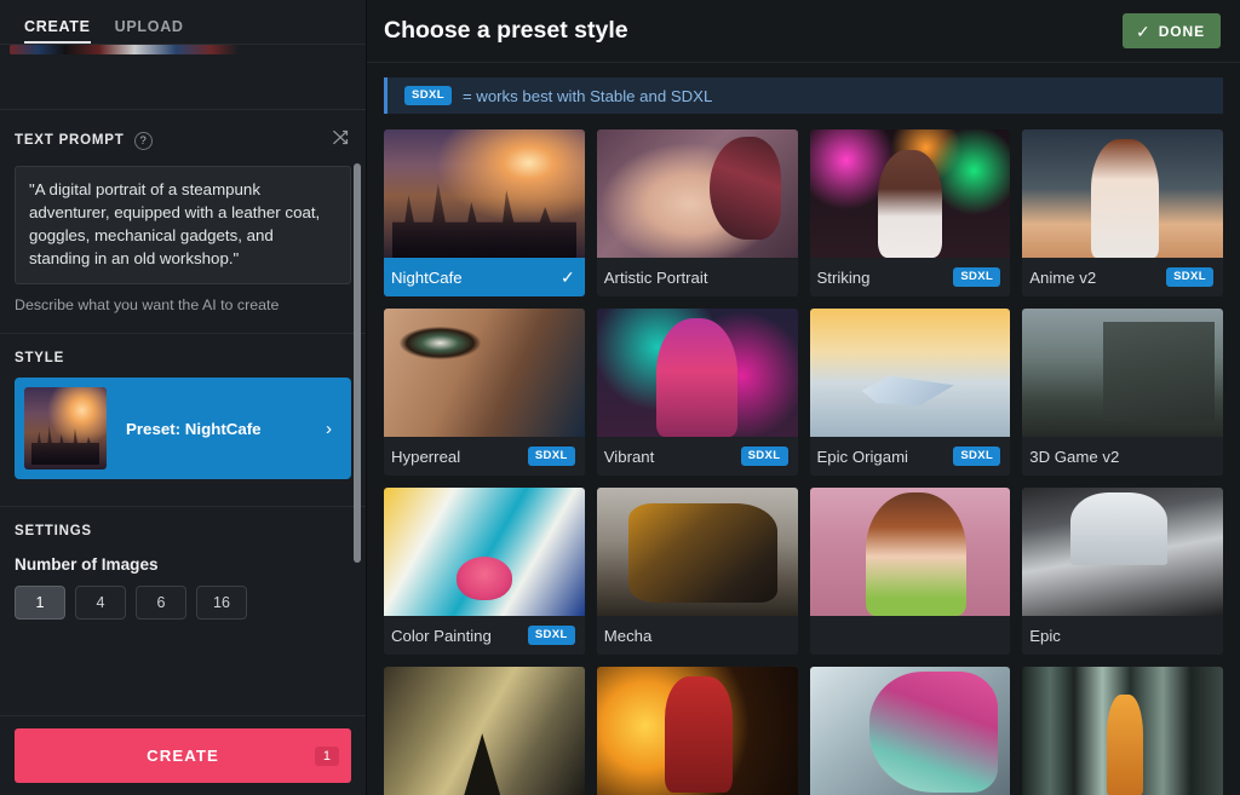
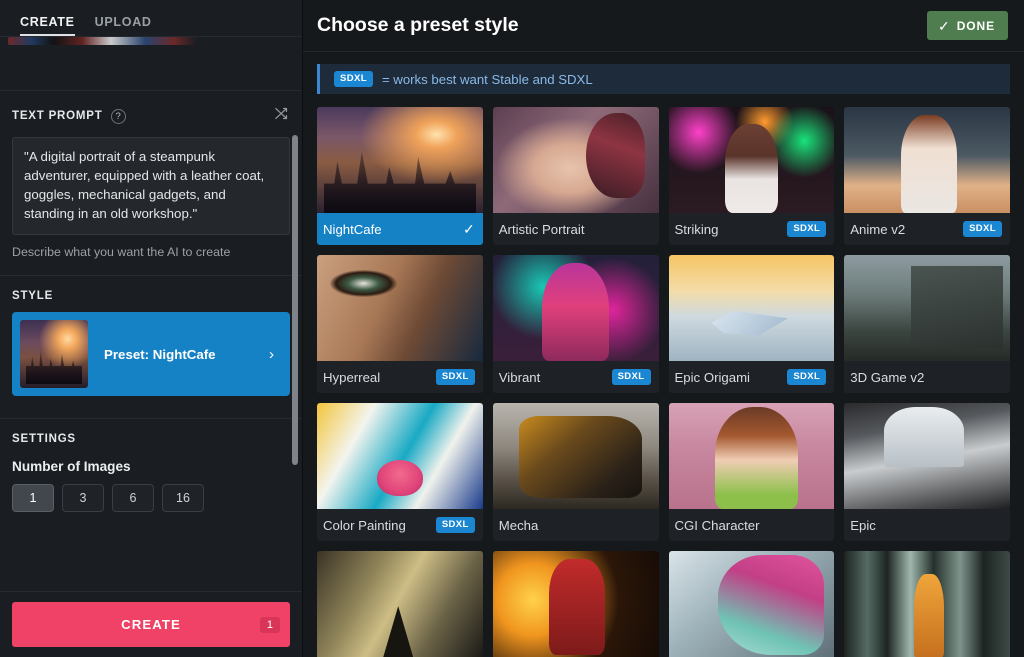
  CREATE
  UPLOAD
  TEXT PROMPT
  ?
  "A digital portrait of a steampunk adventurer, equipped with a leather coat, goggles, mechanical gadgets, and standing in an old workshop."
  Describe what you want the AI to create
  STYLE
  Preset: NightCafe
  ›
  SETTINGS
  Number of Images
  1
- 4
+ 3
  6
  16
  CREATE
  1
  Choose a preset style
  ✓
  DONE
  SDXL
- = works best with Stable and SDXL
+ = works best want Stable and SDXL
  NightCafe
  ✓
  Artistic Portrait
  Striking
  SDXL
  Anime v2
  SDXL
  Hyperreal
  SDXL
  Vibrant
  SDXL
  Epic Origami
  SDXL
  3D Game v2
  Color Painting
  SDXL
  Mecha
+ CGI Character
  Epic
